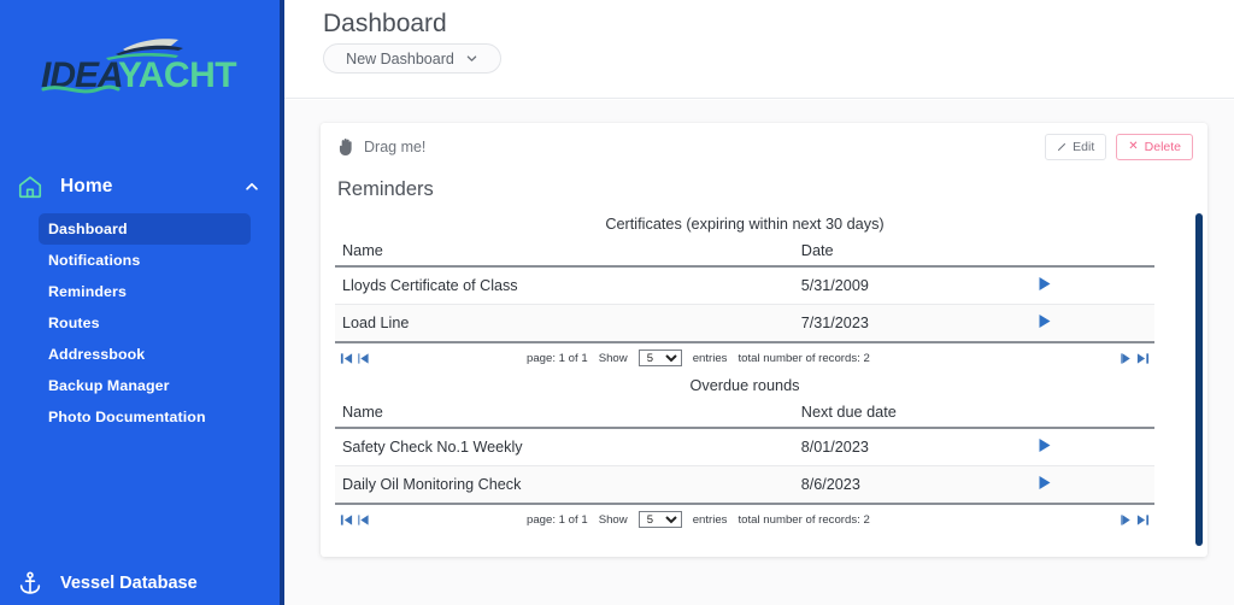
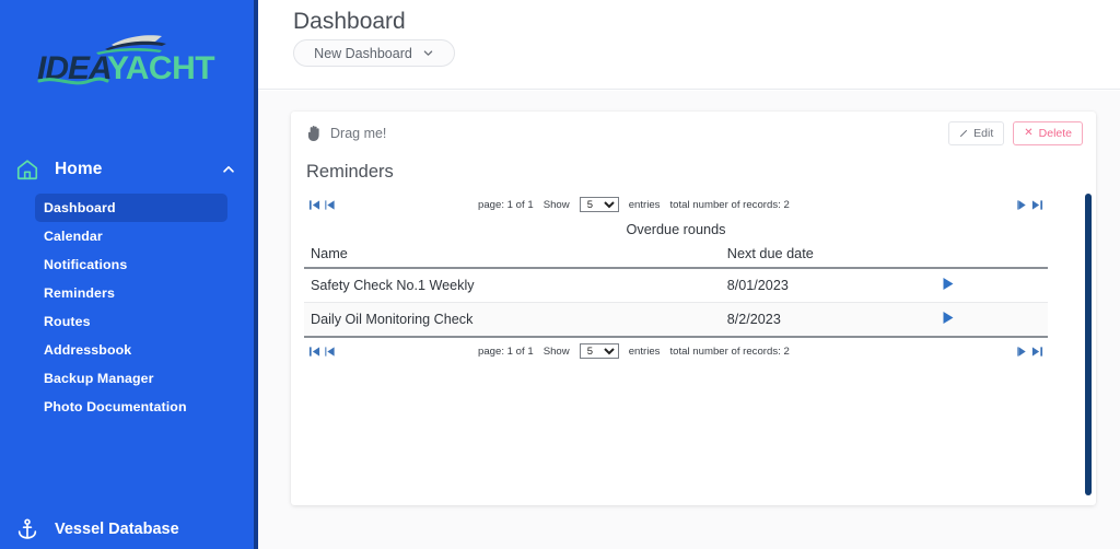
  IDEA
  YACHT
  Home
  Dashboard
+ Calendar
  Notifications
  Reminders
  Routes
  Addressbook
  Backup Manager
  Photo Documentation
  Vessel Database
  Dashboard
  New Dashboard
  Drag me!
  Edit
  ✕
  Delete
  Reminders
- Certificates (expiring within next 30 days)
- Name	Date
- Lloyds Certificate of Class	5/31/2009
- Load Line	7/31/2023
  page: 1 of 1
  Show
  5
  entries
  total number of records: 2
  Overdue rounds
  Name	Next due date
  Safety Check No.1 Weekly	8/01/2023
- Daily Oil Monitoring Check	8/6/2023
+ Daily Oil Monitoring Check	8/2/2023
  page: 1 of 1
  Show
  5
  entries
  total number of records: 2
